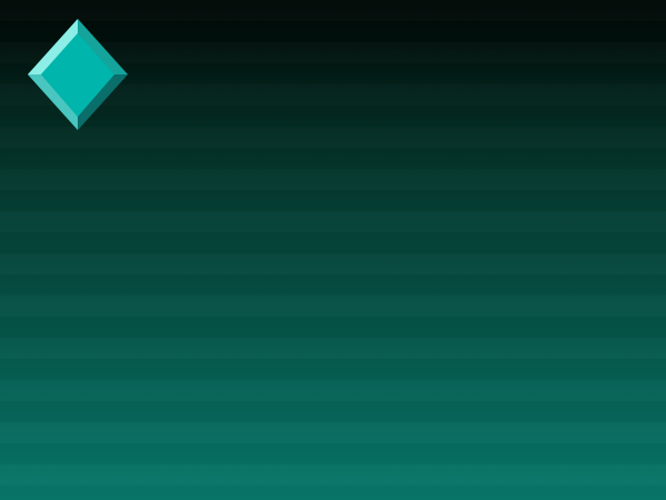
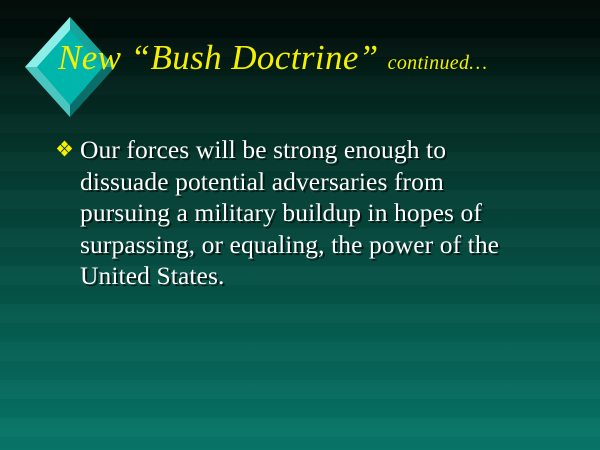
+ New “Bush Doctrine” continued…
+ Our forces will be strong enough to dissuade potential adversaries from pursuing a military buildup in hopes of surpassing, or equaling, the power of the United States.
